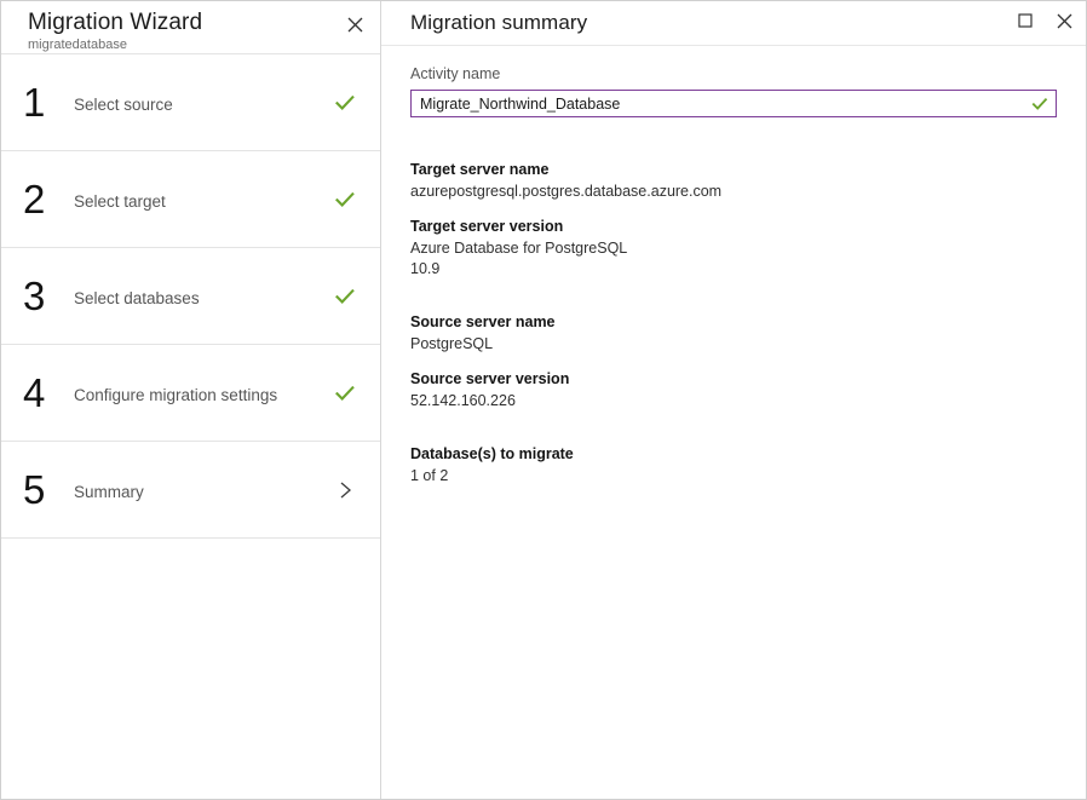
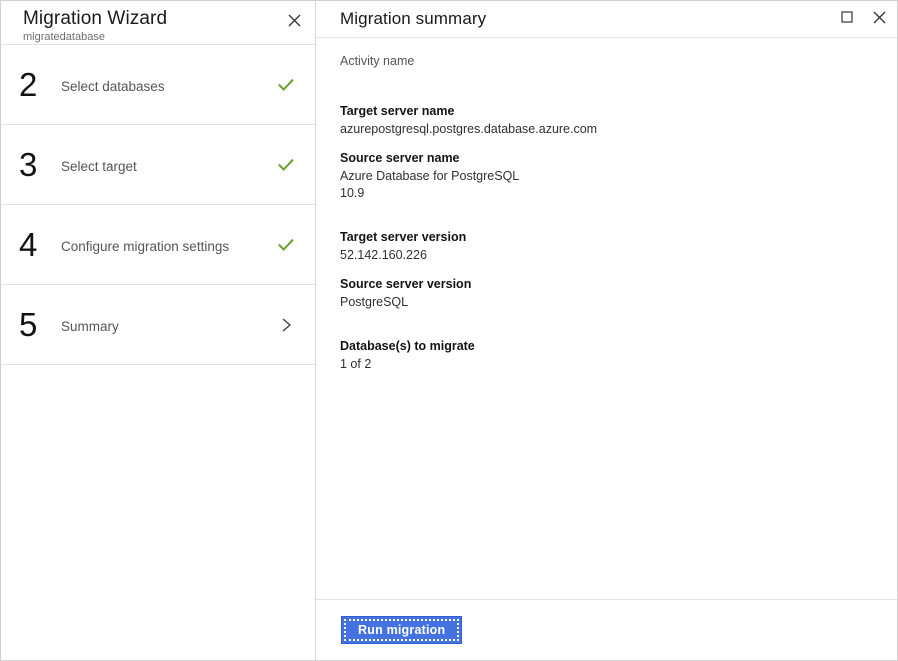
  Migration Wizard
  migratedatabase
- 1
- Select source
  2
- Select target
+ Select databases
  3
- Select databases
+ Select target
  4
  Configure migration settings
  5
  Summary
  Migration summary
  Activity name
- Migrate_Northwind_Database
  Target server name
  azurepostgresql.postgres.database.azure.com
- Target server version
+ Source server name
  Azure Database for PostgreSQL
  10.9
- Source server name
+ Target server version
- PostgreSQL
+ 52.142.160.226
  Source server version
- 52.142.160.226
+ PostgreSQL
  Database(s) to migrate
  1 of 2
+ Run migration
